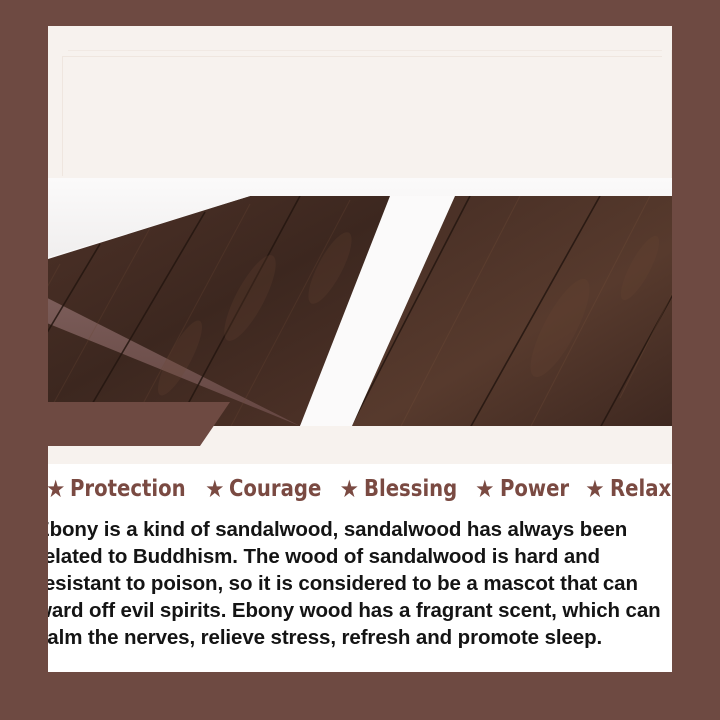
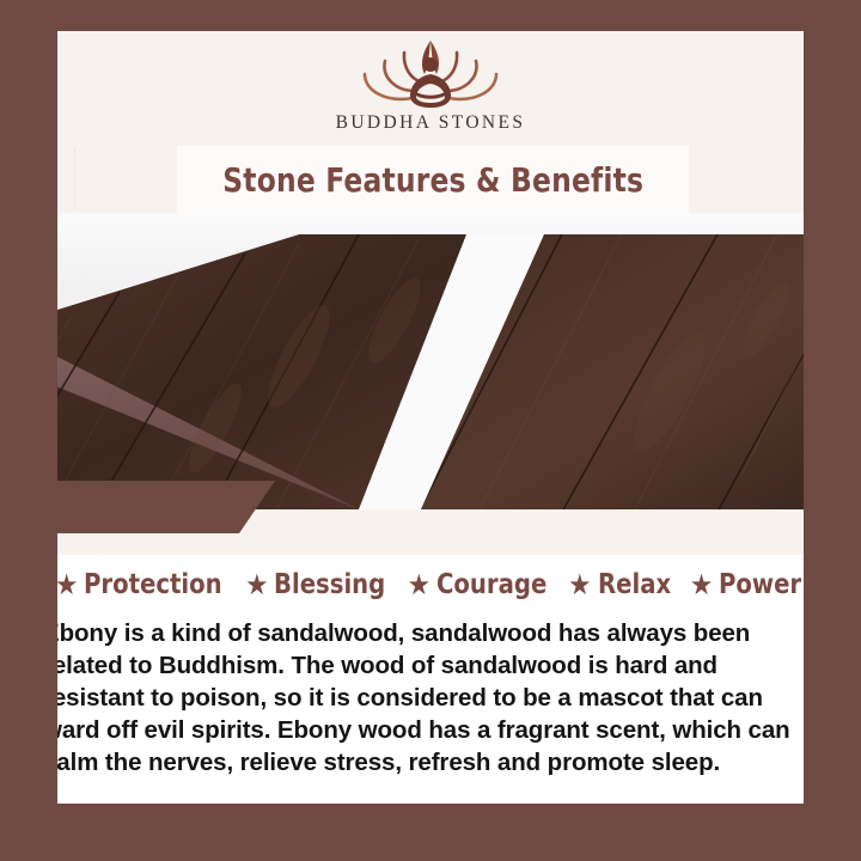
+ BUDDHA STONES
+ Stone Features & Benefits
  ★
  Protection
  ★
- Courage
+ Blessing
  ★
- Blessing
+ Courage
  ★
- Power
+ Relax
  ★
- Relax
+ Power
  bony is a kind of sandalwood, sandalwood has always been elated to Buddhism. The wood of sandalwood is hard and esistant to poison, so it is considered to be a mascot that can ard off evil spirits. Ebony wood has a fragrant scent, which can alm the nerves, relieve stress, refresh and promote sleep.
